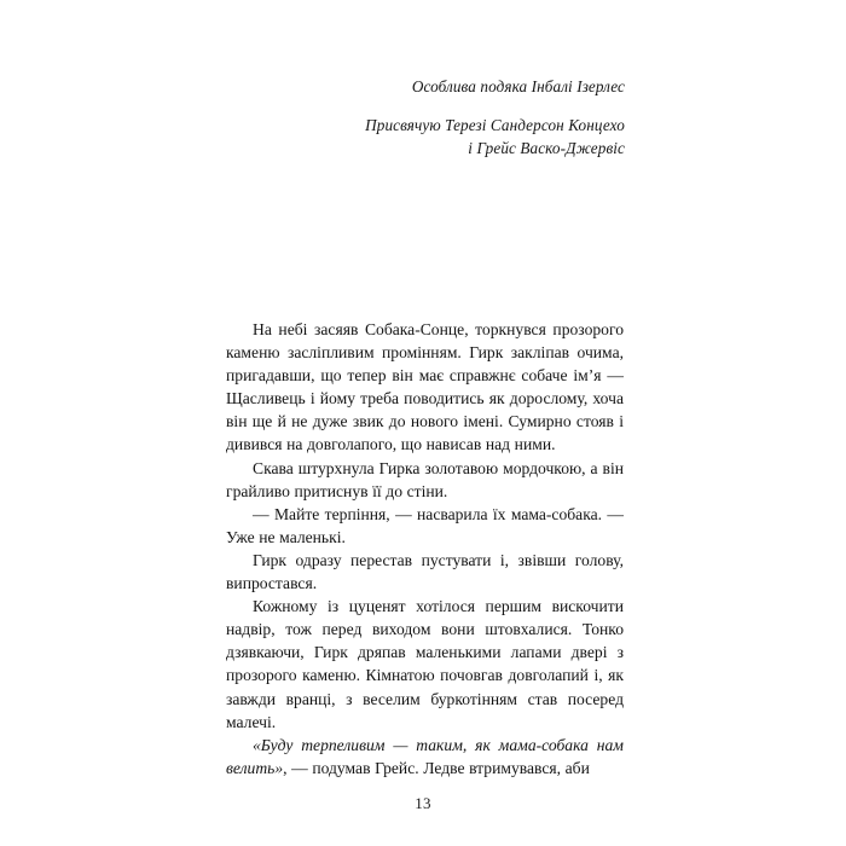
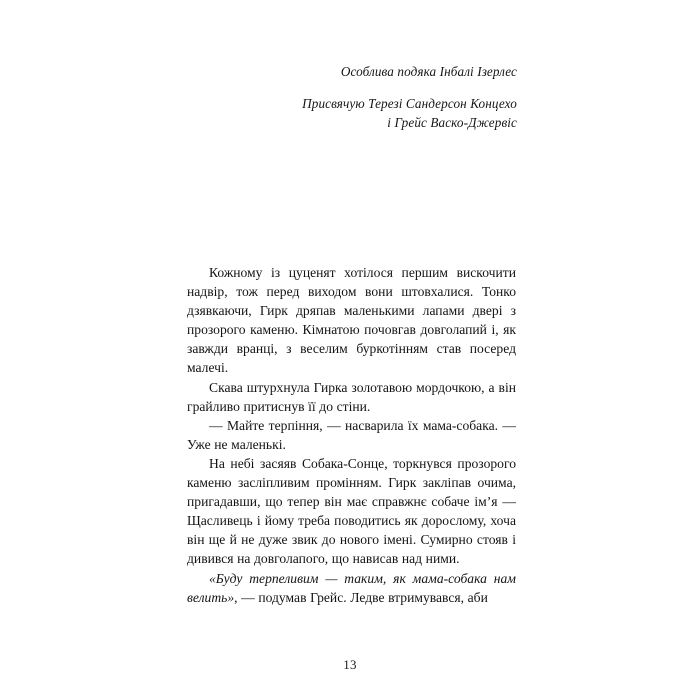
  Особлива подяка Інбалі Ізерлес
  Присвячую Терезі Сандерсон Концехо
  і Грейс Васко-Джервіс
- На небі засяяв Собака-Сонце, торкнувся прозорого каменю засліпливим промінням. Гирк закліпав очима, пригадавши, що тепер він має справжнє собаче ім’я — Щасливець і йому треба поводитись як дорослому, хоча він ще й не дуже звик до нового імені. Сумирно стояв і дивився на довголапого, що нависав над ними.
+ Кожному із цуценят хотілося першим вискочити надвір, тож перед виходом вони штовхалися. Тонко дзявкаючи, Гирк дряпав маленькими лапами двері з прозорого каменю. Кімнатою почовгав довголапий і, як завжди вранці, з веселим буркотінням став посеред малечі.
  Скава штурхнула Гирка золотавою мордочкою, а він грайливо притиснув її до стіни.
  — Майте терпіння, — насварила їх мама-собака. — Уже не маленькі.
- Гирк одразу перестав пустувати і, звівши голову, випростався.
- Кожному із цуценят хотілося першим вискочити надвір, тож перед виходом вони штовхалися. Тонко дзявкаючи, Гирк дряпав маленькими лапами двері з прозорого каменю. Кімнатою почовгав довголапий і, як завжди вранці, з веселим буркотінням став посеред малечі.
+ На небі засяяв Собака-Сонце, торкнувся прозорого каменю засліпливим промінням. Гирк закліпав очима, пригадавши, що тепер він має справжнє собаче ім’я — Щасливець і йому треба поводитись як дорослому, хоча він ще й не дуже звик до нового імені. Сумирно стояв і дивився на довголапого, що нависав над ними.
  «Буду терпеливим — таким, як мама-собака нам велить», — подумав Грейс. Ледве втримувався, аби
  13
